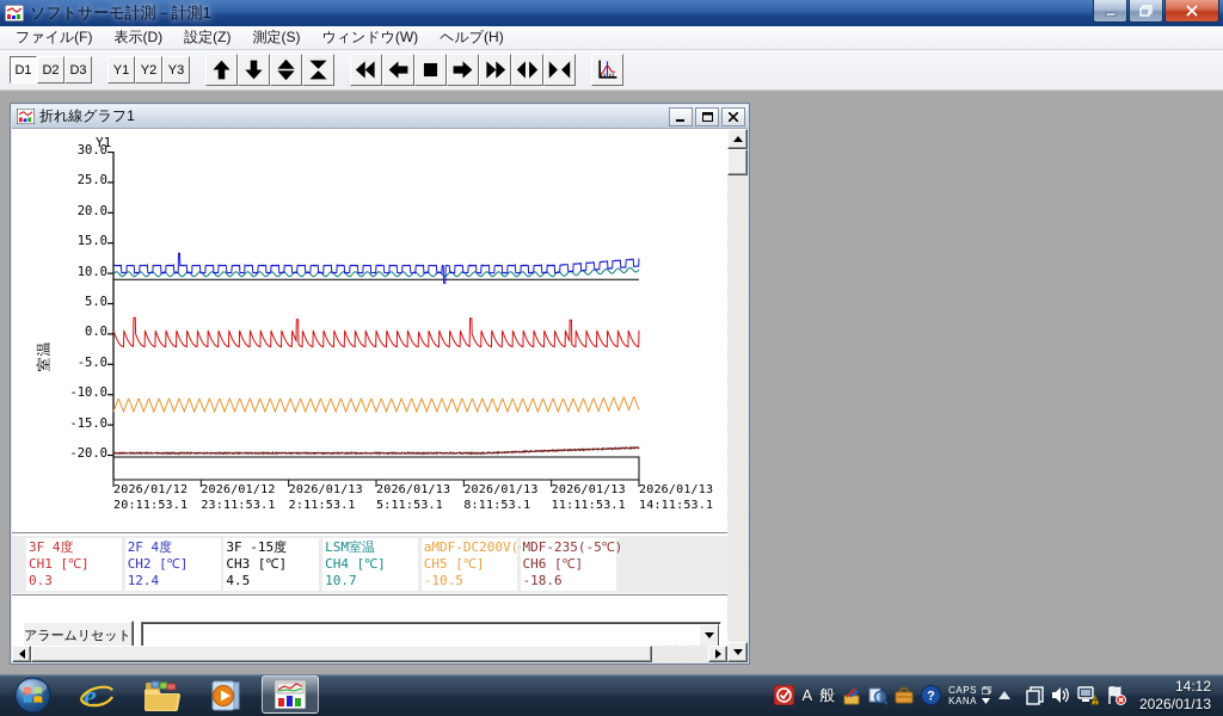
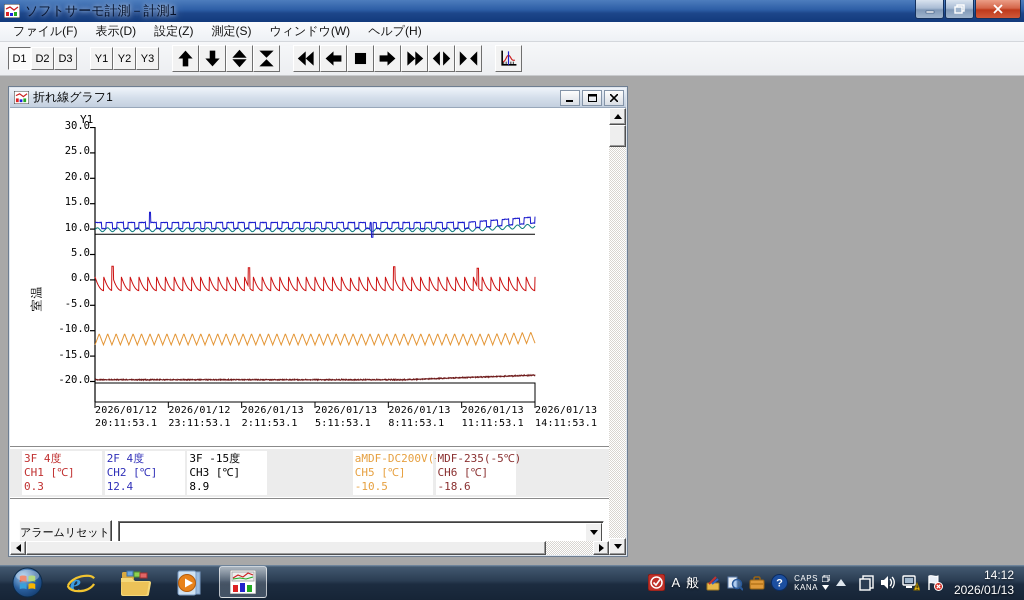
  ソフトサーモ計測－計測1
  ファイル(F)
  表示(D)
  設定(Z)
  測定(S)
  ウィンドウ(W)
  ヘルプ(H)
  D1
  D2
  D3
  Y1
  Y2
  Y3
  折れ線グラフ1
  Y1
  30.0
  25.0
  20.0
  15.0
  10.0
  5.0
  0.0
  -5.0
  -10.0
  -15.0
  -20.0
  2026/01/12
  20:11:53.1
  2026/01/12
  23:11:53.1
  2026/01/13
  2:11:53.1
  2026/01/13
  5:11:53.1
  2026/01/13
  8:11:53.1
  2026/01/13
  11:11:53.1
  2026/01/13
  14:11:53.1
  3F 4度
  CH1 [℃]
  0.3
  2F 4度
  CH2 [℃]
  12.4
  3F -15度
  CH3 [℃]
- 4.5
+ 8.9
- LSM室温
- CH4 [℃]
- 10.7
  aMDF-DC200V(
  CH5 [℃]
  -10.5
  MDF-235(-5℃)
  CH6 [℃]
  -18.6
  アラームリセット
  e
  A
  般
  ?
  CAPS
  KANA
  14:12
  2026/01/13
